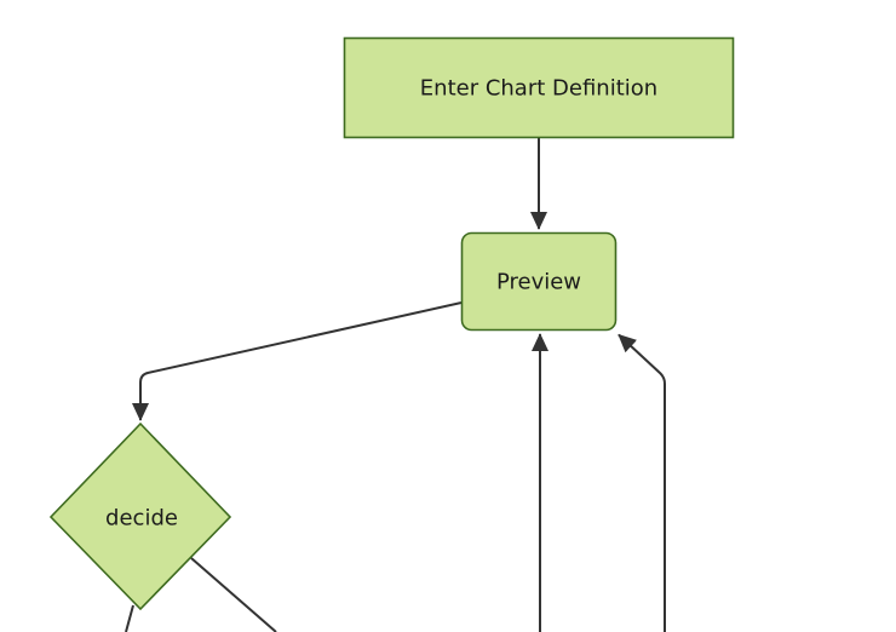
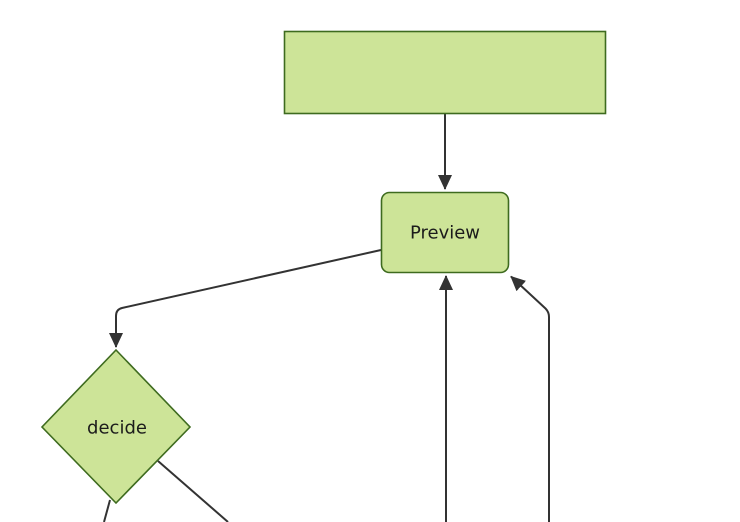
- Enter Chart Definition
  Preview
  decide
